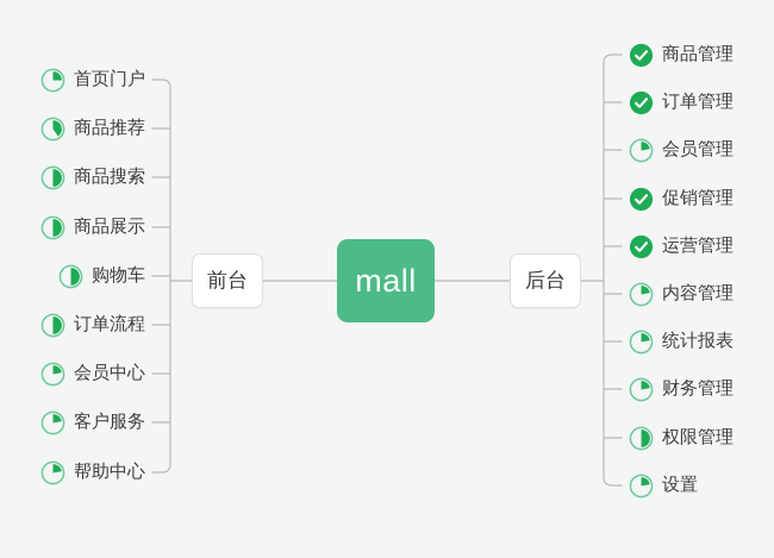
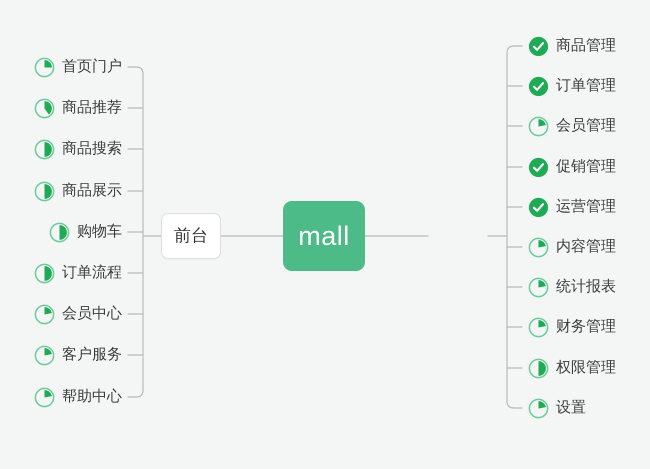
  mall
  前台
- 后台
  首页门户
  商品推荐
  商品搜索
  商品展示
  购物车
  订单流程
  会员中心
  客户服务
  帮助中心
  商品管理
  订单管理
  会员管理
  促销管理
  运营管理
  内容管理
  统计报表
  财务管理
  权限管理
  设置
